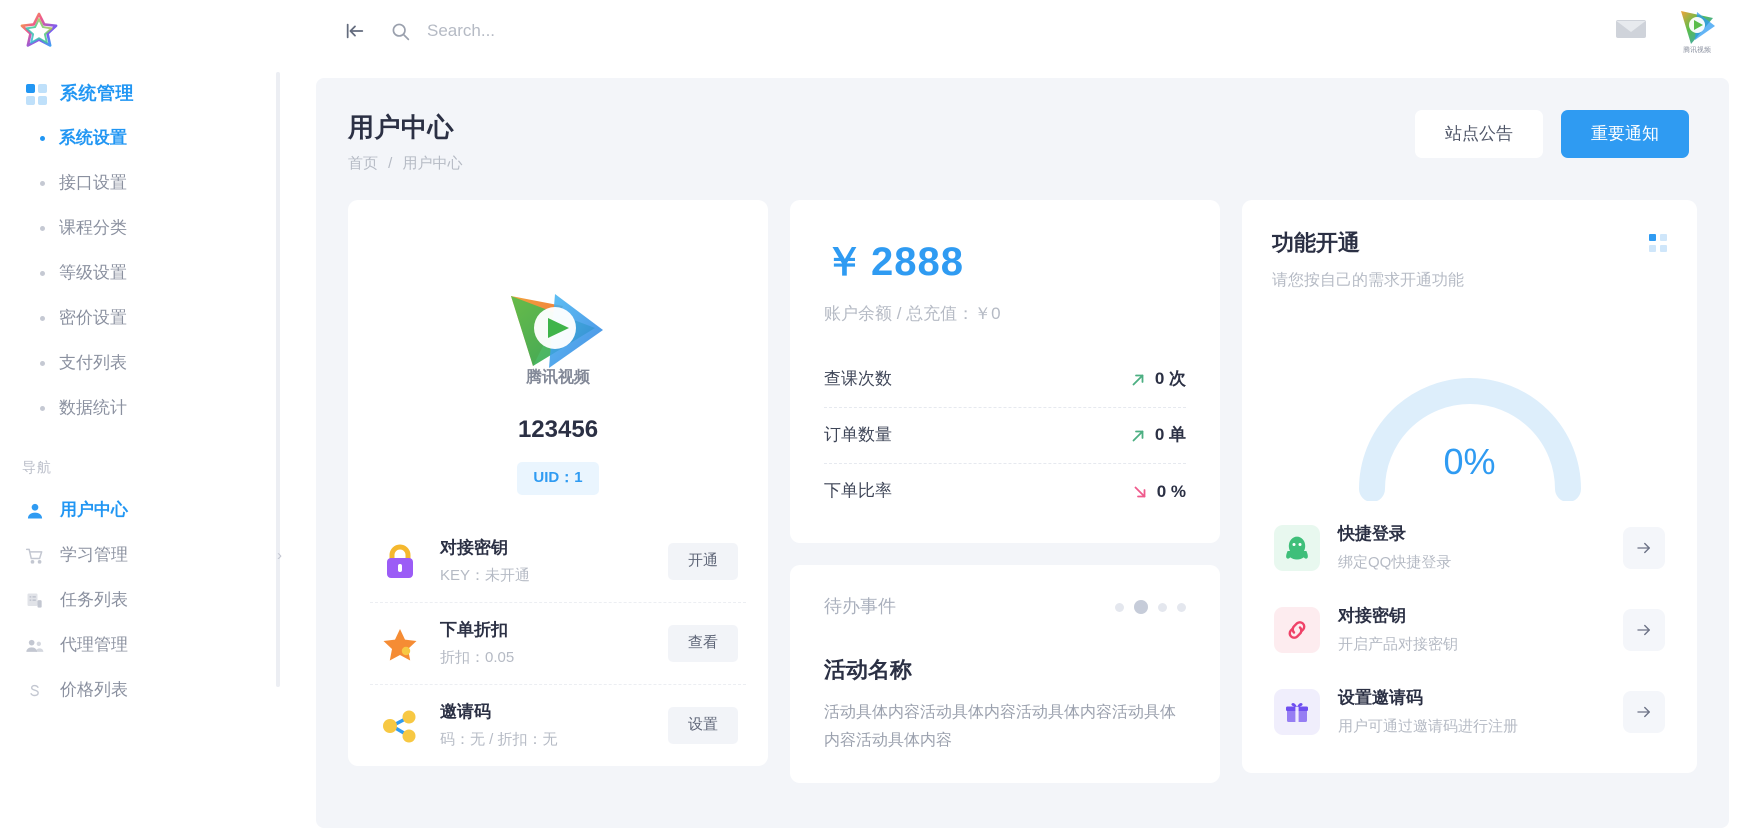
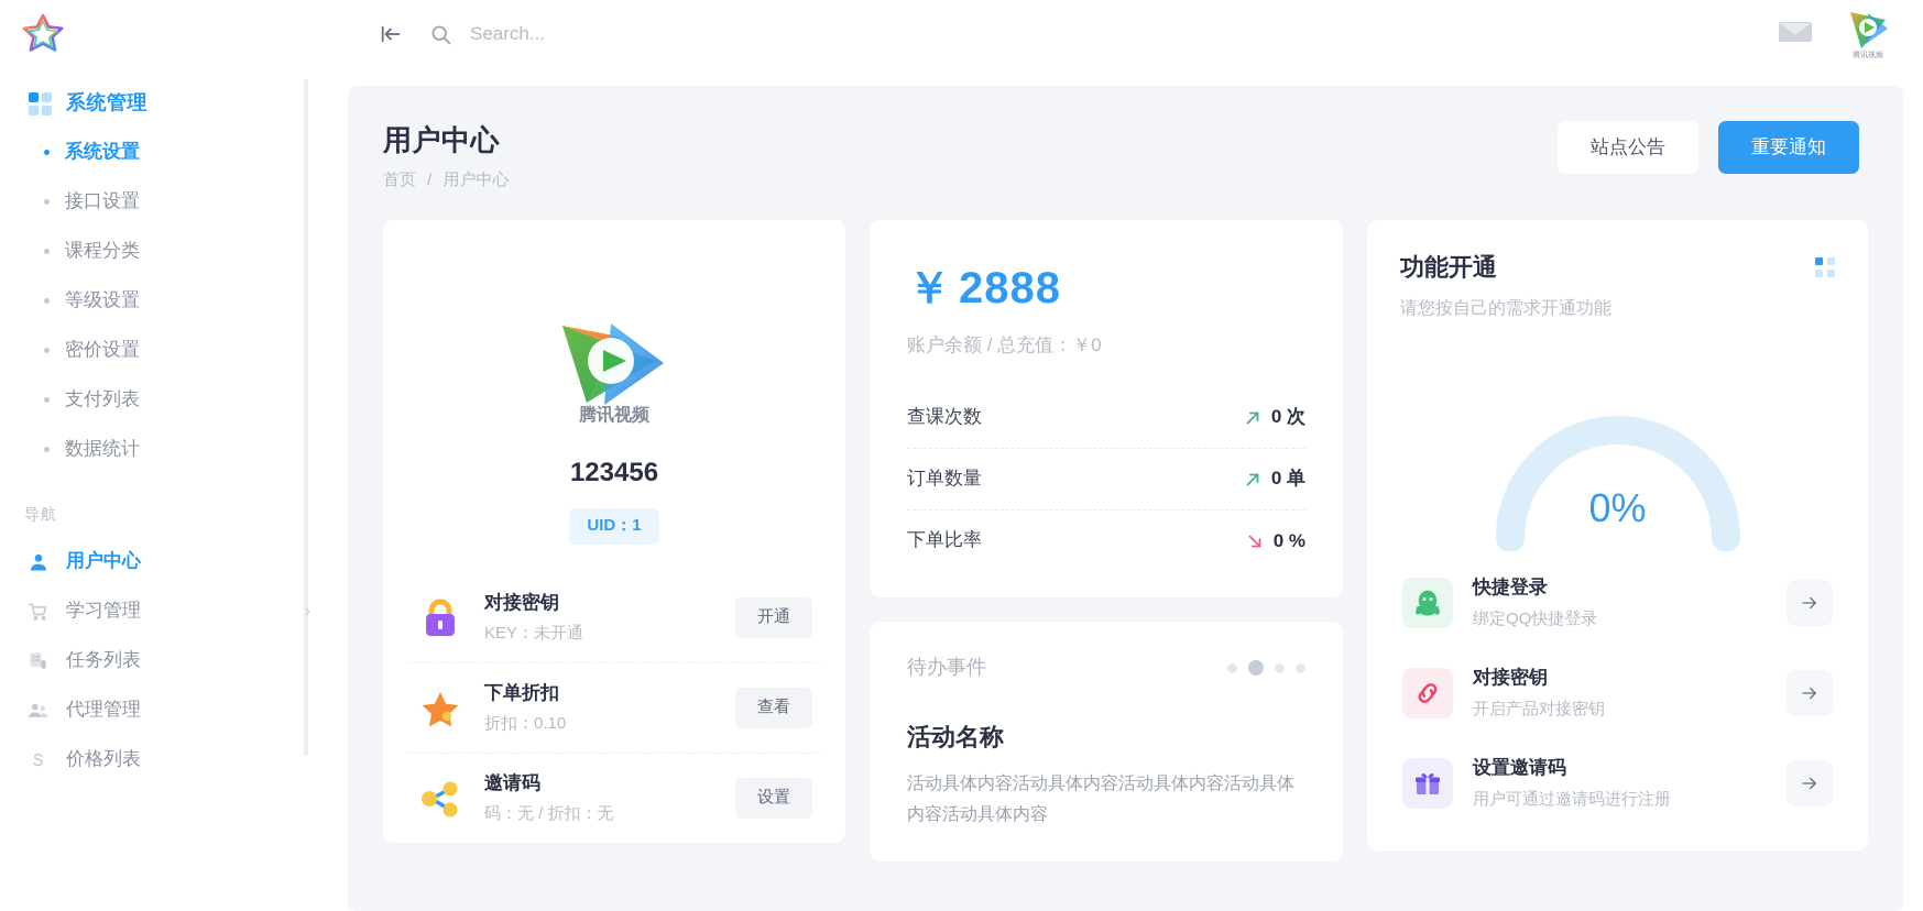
  系统管理
  系统设置
  接口设置
  课程分类
  等级设置
  密价设置
  支付列表
  数据统计
  导航
  用户中心
  学习管理
  ›
  任务列表
  代理管理
  价格列表
  Search...
  用户中心
  首页 / 用户中心
  站点公告
  重要通知
  腾讯视频
  123456
  UID：1
  对接密钥
  KEY：未开通
  开通
  下单折扣
- 折扣：0.05
+ 折扣：0.10
  查看
  邀请码
  码：无 / 折扣：无
  设置
  ￥ 2888
  账户余额 / 总充值：￥0
  查课次数
  0 次
  订单数量
  0 单
  下单比率
  0 %
  待办事件
  活动名称
  活动具体内容活动具体内容活动具体内容活动具体内容活动具体内容
  功能开通
  请您按自己的需求开通功能
  0%
  快捷登录
  绑定QQ快捷登录
  对接密钥
  开启产品对接密钥
  设置邀请码
  用户可通过邀请码进行注册
